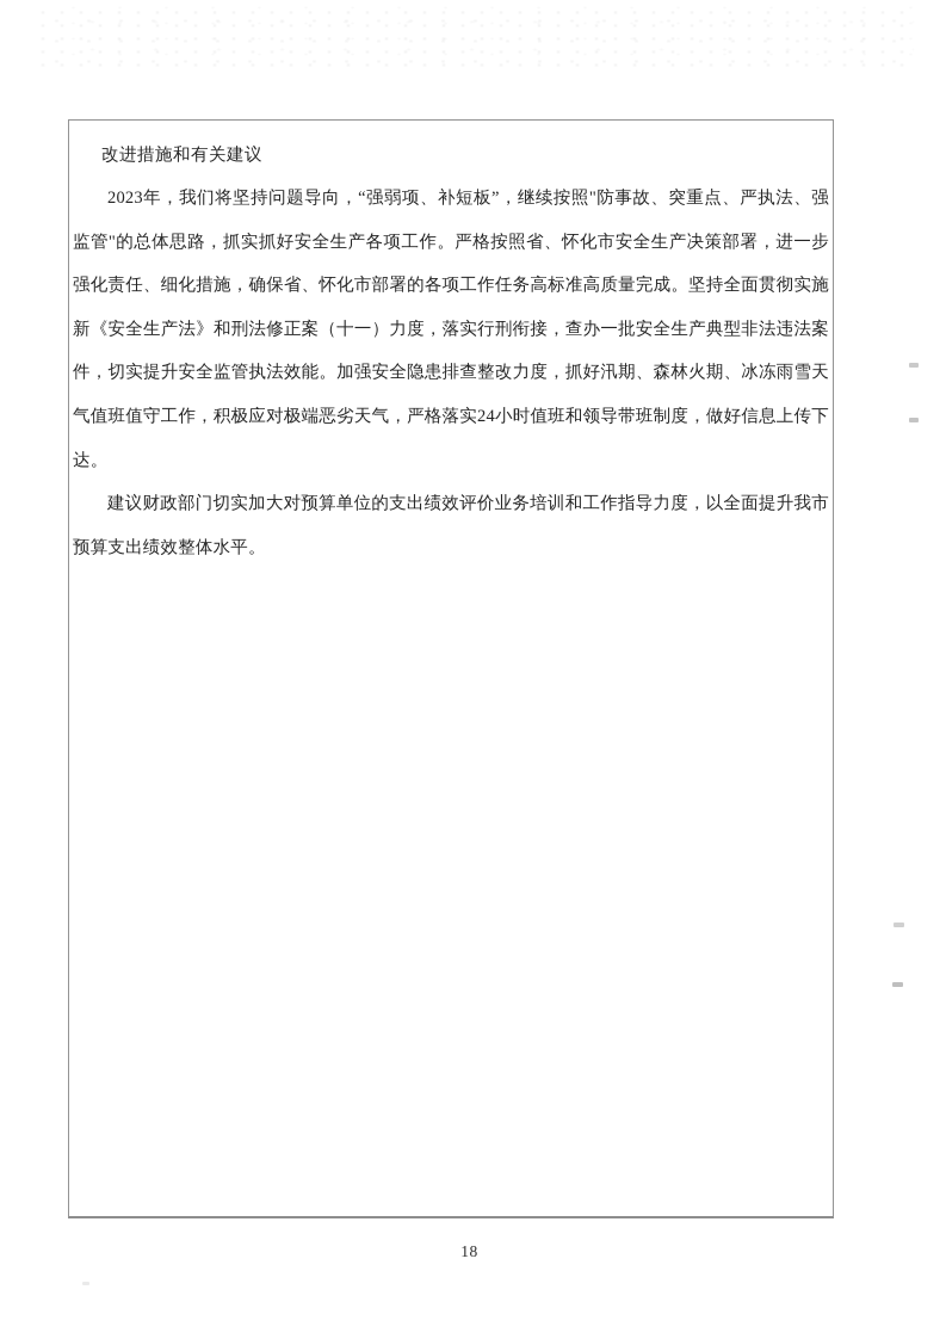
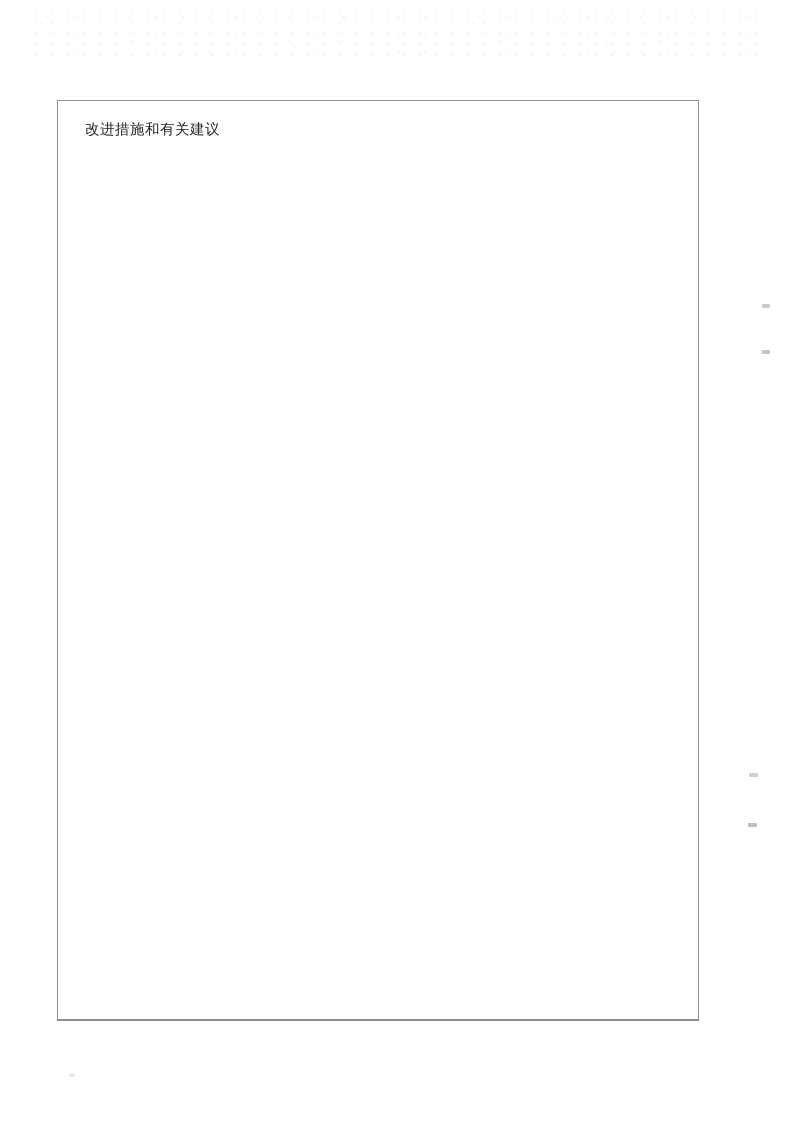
  改进措施和有关建议
- 2023年，我们将坚持问题导向，“强弱项、补短板”，继续按照"防事故、突重点、严执法、强监管"的总体思路，抓实抓好安全生产各项工作。严格按照省、怀化市安全生产决策部署，进一步强化责任、细化措施，确保省、怀化市部署的各项工作任务高标准高质量完成。坚持全面贯彻实施新《安全生产法》和刑法修正案（十一）力度，落实行刑衔接，查办一批安全生产典型非法违法案件，切实提升安全监管执法效能。加强安全隐患排查整改力度，抓好汛期、森林火期、冰冻雨雪天气值班值守工作，积极应对极端恶劣天气，严格落实24小时值班和领导带班制度，做好信息上传下达。
- 建议财政部门切实加大对预算单位的支出绩效评价业务培训和工作指导力度，以全面提升我市预算支出绩效整体水平。
- 18
